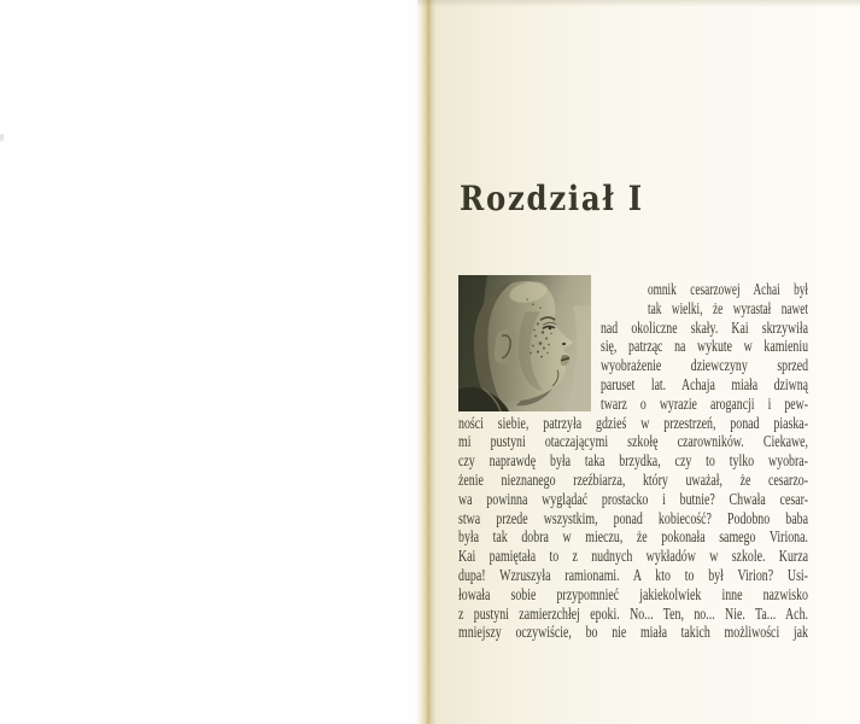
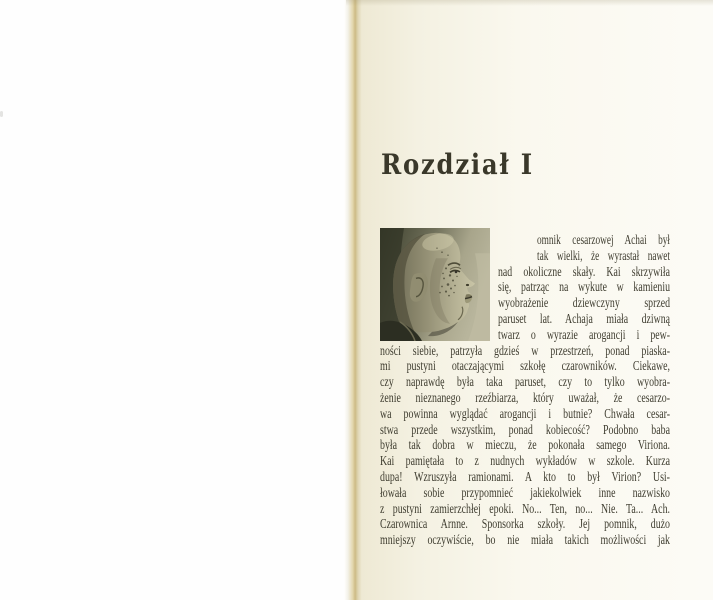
  Rozdział I
  omnik cesarzowej Achai był
  tak wielki, że wyrastał nawet
  nad okoliczne skały. Kai skrzywiła
  się, patrząc na wykute w kamieniu
  wyobrażenie dziewczyny sprzed
  paruset lat. Achaja miała dziwną
  twarz o wyrazie arogancji i pew-
  ności siebie, patrzyła gdzieś w przestrzeń, ponad piaska-
  mi pustyni otaczającymi szkołę czarowników. Ciekawe,
- czy naprawdę była taka brzydka, czy to tylko wyobra-
+ czy naprawdę była taka paruset, czy to tylko wyobra-
  żenie nieznanego rzeźbiarza, który uważał, że cesarzo-
- wa powinna wyglądać prostacko i butnie? Chwała cesar-
+ wa powinna wyglądać arogancji i butnie? Chwała cesar-
  stwa przede wszystkim, ponad kobiecość? Podobno baba
  była tak dobra w mieczu, że pokonała samego Viriona.
  Kai pamiętała to z nudnych wykładów w szkole. Kurza
  dupa! Wzruszyła ramionami. A kto to był Virion? Usi-
  łowała sobie przypomnieć jakiekolwiek inne nazwisko
  z pustyni zamierzchłej epoki. No... Ten, no... Nie. Ta... Ach.
+ Czarownica Arnne. Sponsorka szkoły. Jej pomnik, dużo
  mniejszy oczywiście, bo nie miała takich możliwości jak
